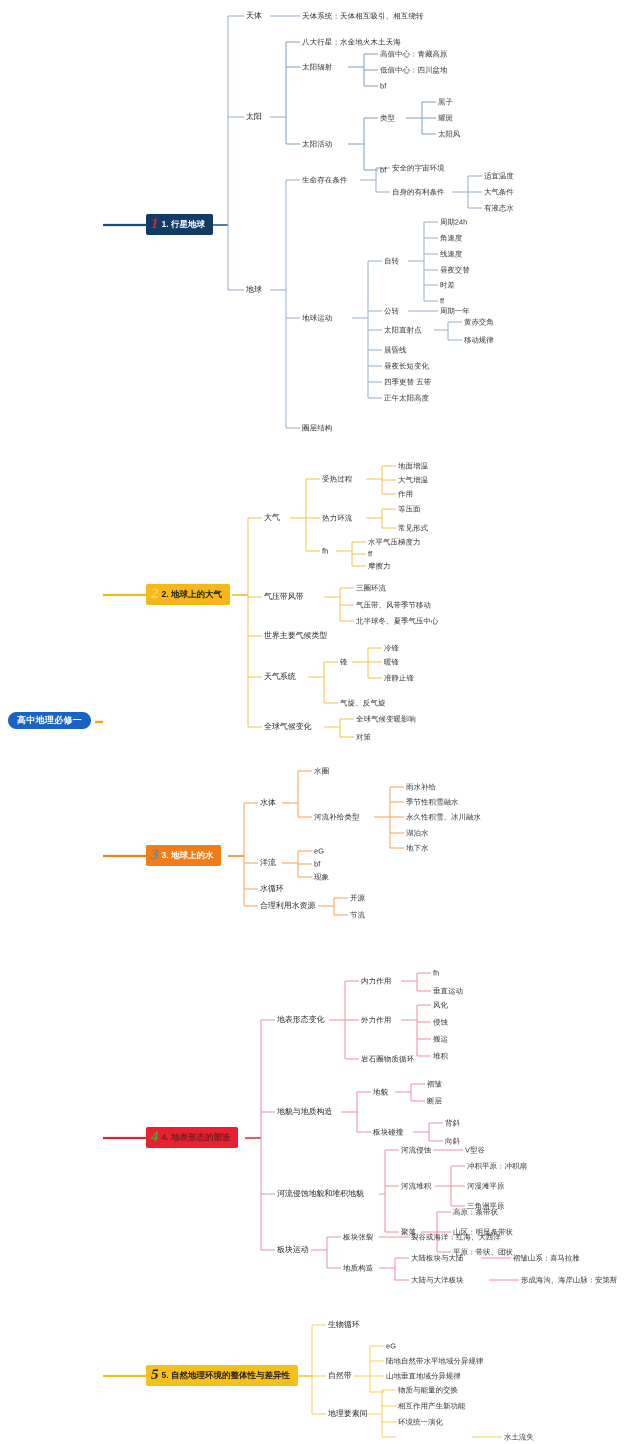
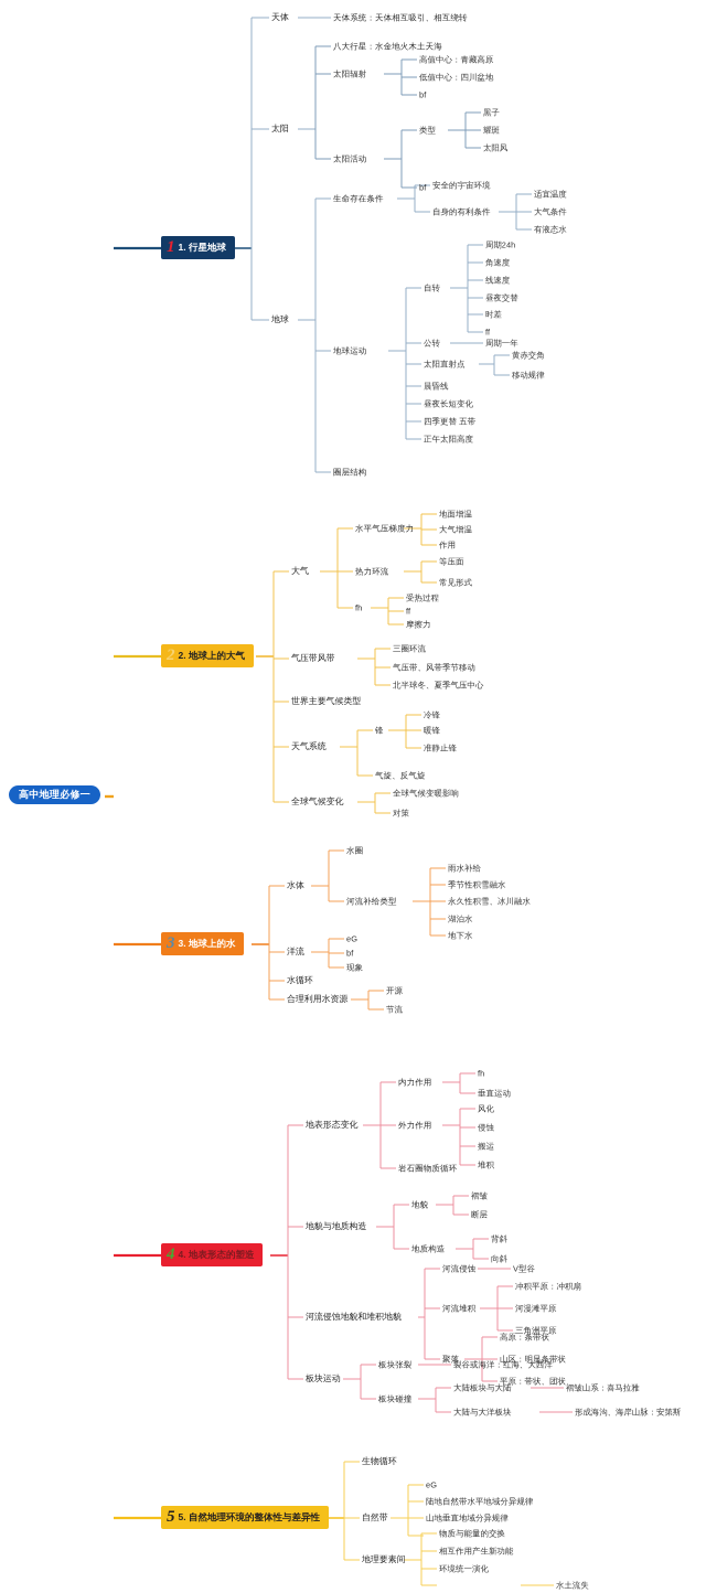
  高中地理必修一
  1
  1. 行星地球
  2
  2. 地球上的大气
  3
  3. 地球上的水
  4
  4. 地表形态的塑造
  5
  5. 自然地理环境的整体性与差异性
  天体
  天体系统：天体相互吸引、相互绕转
  太阳
  八大行星：水金地火木土天海
  太阳辐射
  高值中心：青藏高原
  低值中心：四川盆地
  bf
  太阳活动
  类型
  黑子
  耀斑
  太阳风
  bf
  地球
  生命存在条件
  安全的宇宙环境
  自身的有利条件
  适宜温度
  大气条件
  有液态水
  地球运动
  自转
  周期24h
  角速度
  线速度
  昼夜交替
  时差
  ff
  公转
  周期一年
  太阳直射点
  黄赤交角
  移动规律
  晨昏线
  昼夜长短变化
  四季更替 五带
  正午太阳高度
  圈层结构
  大气
- 受热过程
+ 水平气压梯度力
  地面增温
  大气增温
  作用
  热力环流
  等压面
  常见形式
  fh
- 水平气压梯度力
+ 受热过程
  ff
  摩擦力
  气压带风带
  三圈环流
  气压带、风带季节移动
  北半球冬、夏季气压中心
  世界主要气候类型
  天气系统
  锋
  冷锋
  暖锋
  准静止锋
  气旋、反气旋
  全球气候变化
  全球气候变暖影响
  对策
  水体
  水圈
  河流补给类型
  雨水补给
  季节性积雪融水
  永久性积雪、冰川融水
  湖泊水
  地下水
  洋流
  eG
  bf
  现象
  水循环
  合理利用水资源
  开源
  节流
  地表形态变化
  内力作用
  fh
  垂直运动
  外力作用
  风化
  侵蚀
  搬运
  堆积
  岩石圈物质循环
  地貌与地质构造
  地貌
  褶皱
  断层
- 板块碰撞
+ 地质构造
  背斜
  向斜
  河流侵蚀地貌和堆积地貌
  河流侵蚀
  V型谷
  河流堆积
  冲积平原：冲积扇
  河漫滩平原
  三角洲平原
  聚落
  高原：条带状
  山区：明显条带状
  平原：带状、团状
  板块运动
  板块张裂
  裂谷或海洋：红海、大西洋
- 地质构造
+ 板块碰撞
  大陆板块与大陆
  褶皱山系：喜马拉雅
  大陆与大洋板块
  形成海沟、海岸山脉：安第斯
  生物循环
  自然带
  eG
  陆地自然带水平地域分异规律
  山地垂直地域分异规律
  地理要素间
  物质与能量的交换
  相互作用产生新功能
  环境统一演化
  水土流失
